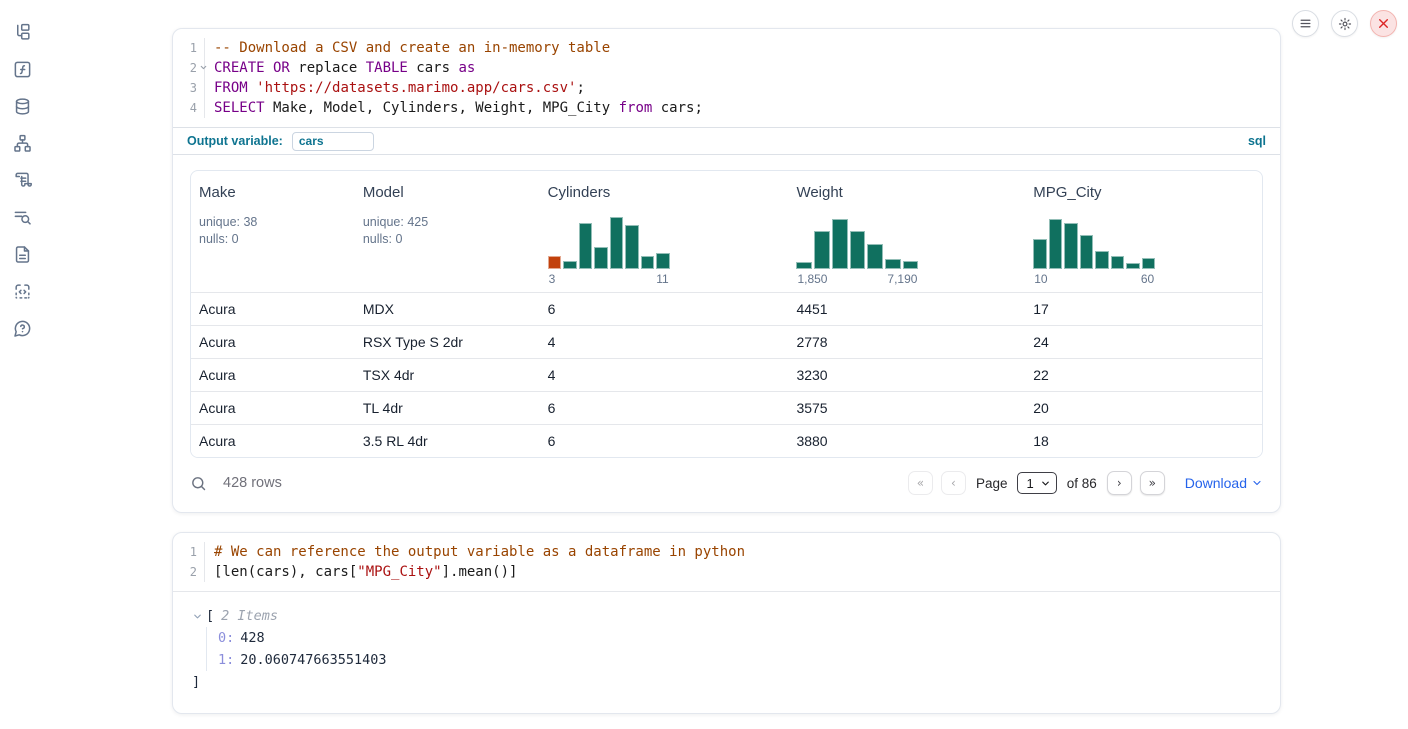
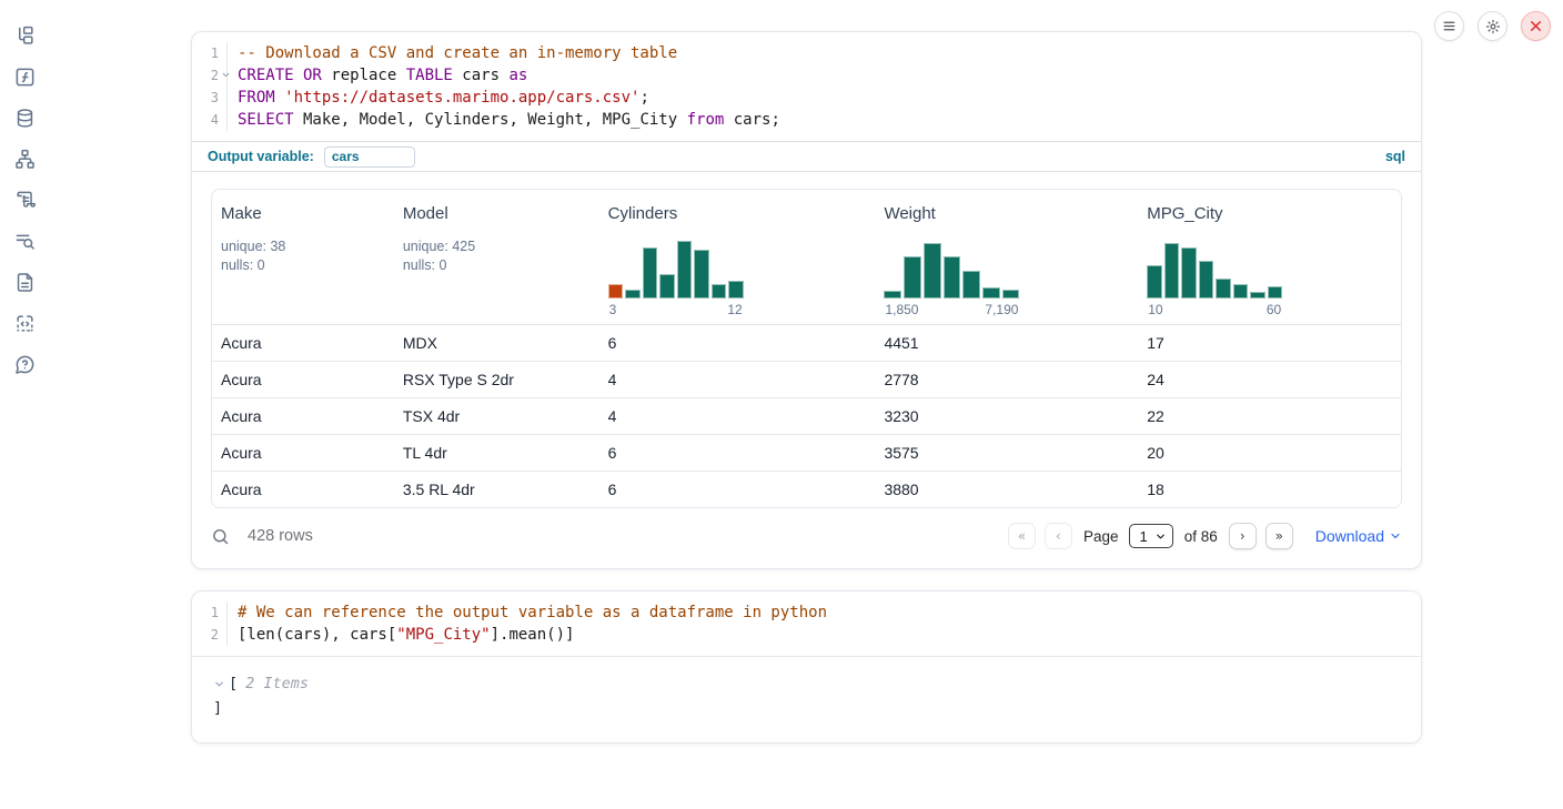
  1
  -- Download a CSV and create an in-memory table
  2
  CREATE OR replace TABLE cars as
  3
  FROM 'https://datasets.marimo.app/cars.csv';
  4
  SELECT Make, Model, Cylinders, Weight, MPG_City from cars;
  Output variable:
  cars
  sql
  Make
  unique: 38
  nulls: 0
  Model
  unique: 425
  nulls: 0
  Cylinders
  3
- 11
+ 12
  Weight
  1,850
  7,190
  MPG_City
  10
  60
  Acura
  MDX
  6
  4451
  17
  Acura
  RSX Type S 2dr
  4
  2778
  24
  Acura
  TSX 4dr
  4
  3230
  22
  Acura
  TL 4dr
  6
  3575
  20
  Acura
  3.5 RL 4dr
  6
  3880
  18
  428 rows
  «
  ‹
  Page
  1
  of 86
  ›
  »
  Download
  1
  # We can reference the output variable as a dataframe in python
  2
  [len(cars), cars["MPG_City"].mean()]
  [
  2 Items
- 0:
- 428
- 1:
- 20.060747663551403
  ]
